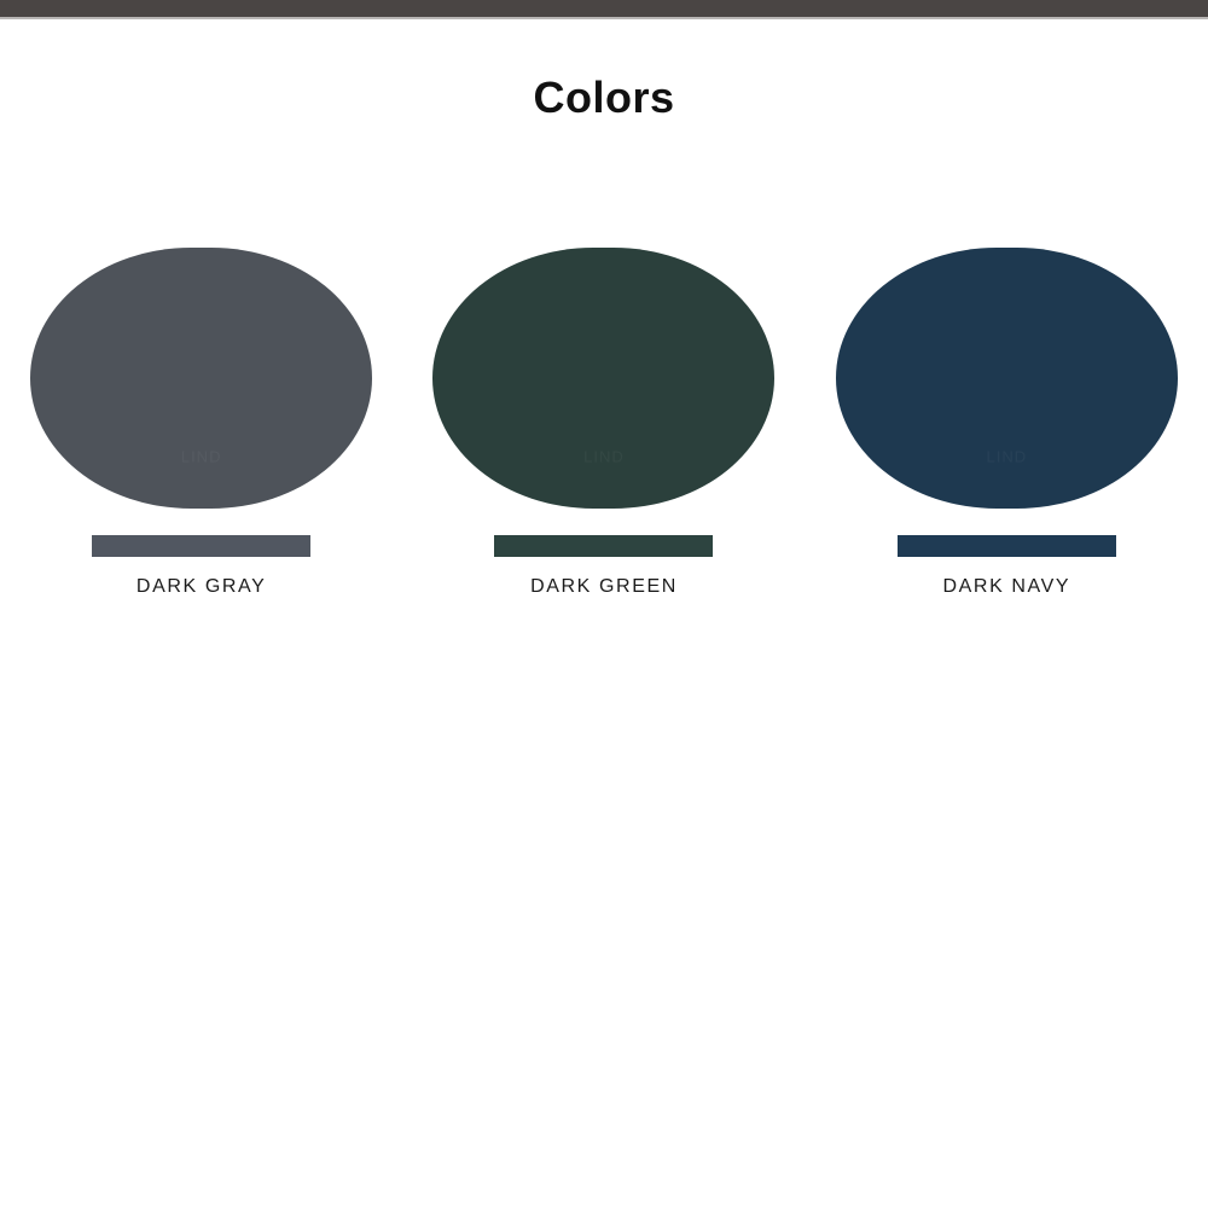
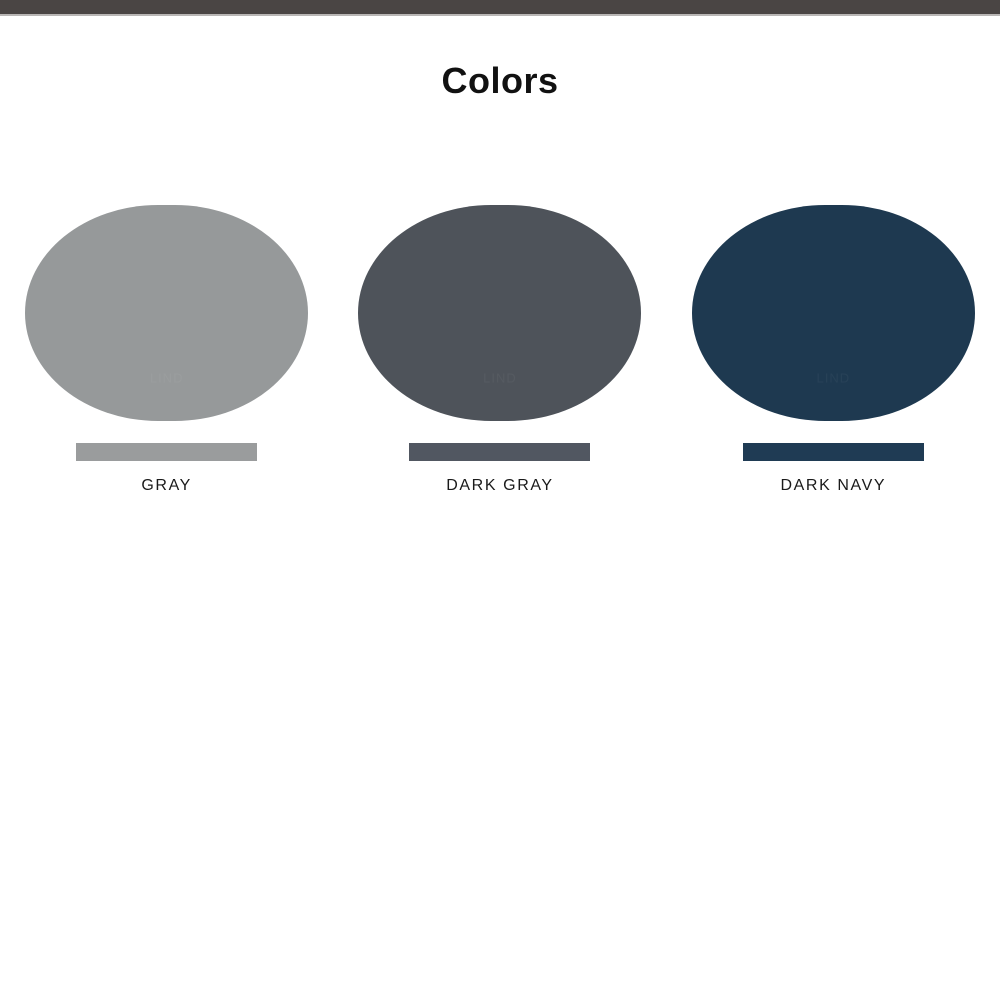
  Colors
+ GRAY
  DARK GRAY
- DARK GREEN
  DARK NAVY
